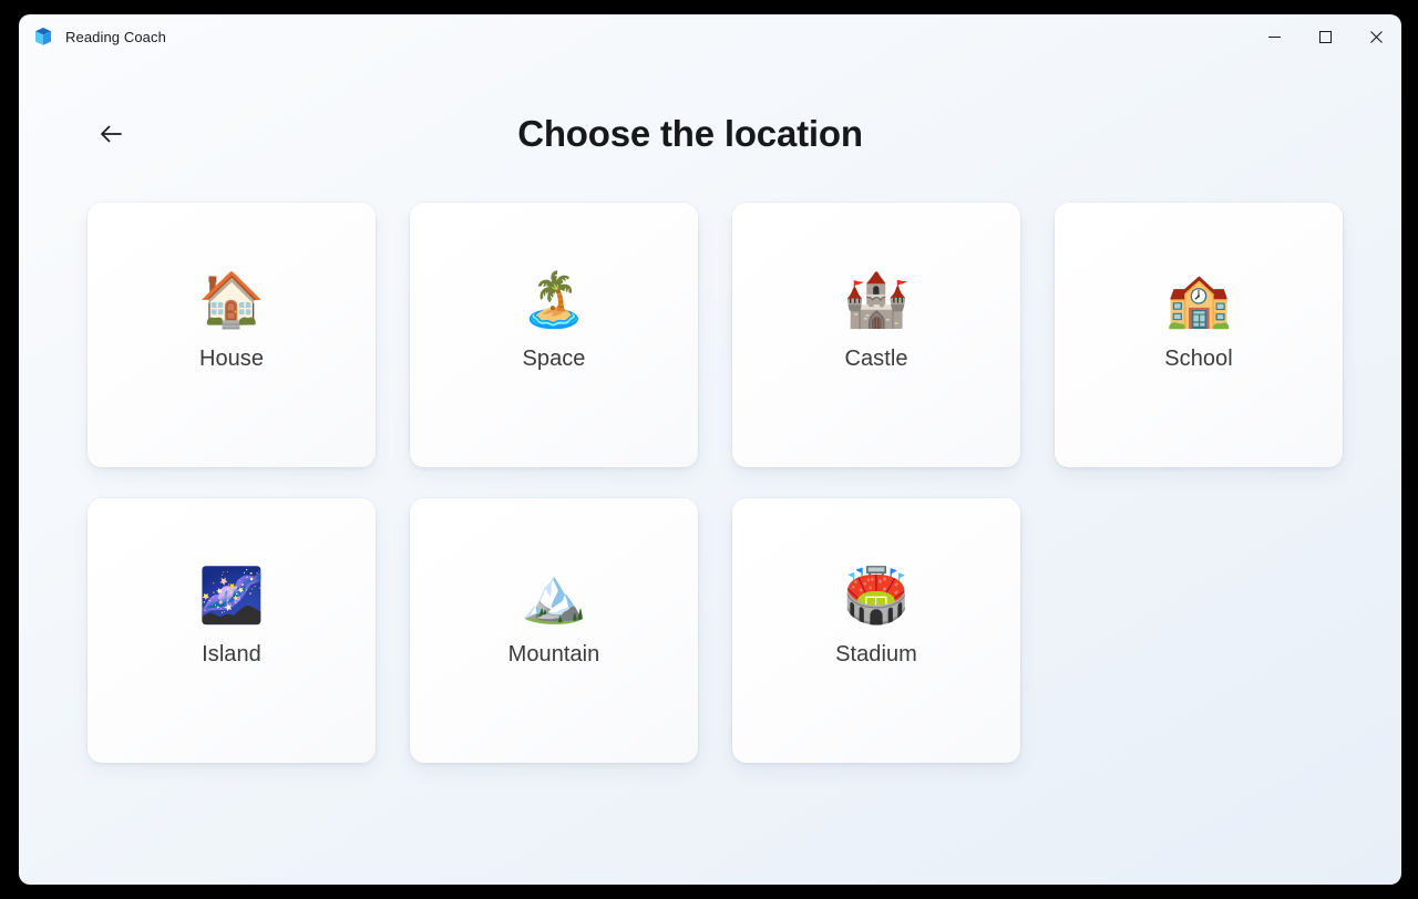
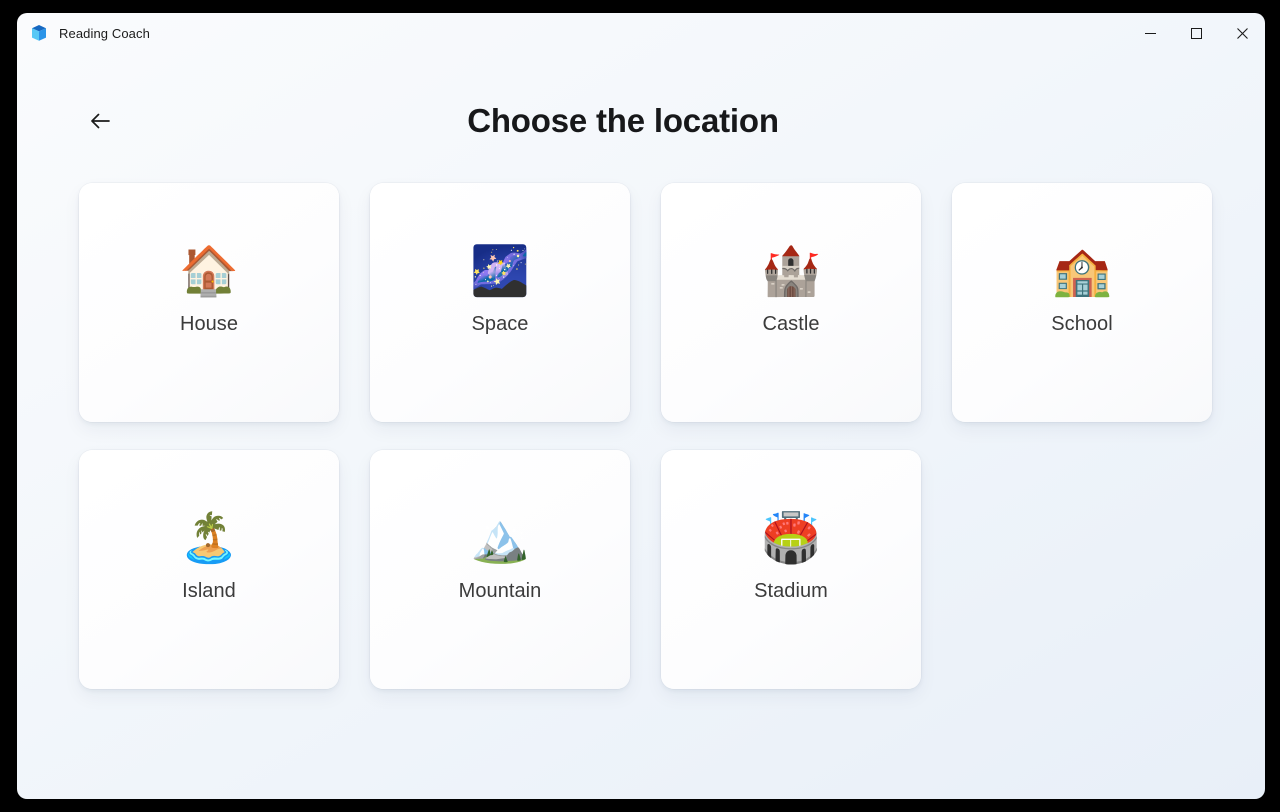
  Reading Coach
  Choose the location
  🏠
  House
- 🏝️
+ 🌌
  Space
  🏰
  Castle
  🏫
  School
- 🌌
+ 🏝️
  Island
  🏔️
  Mountain
  🏟️
  Stadium
